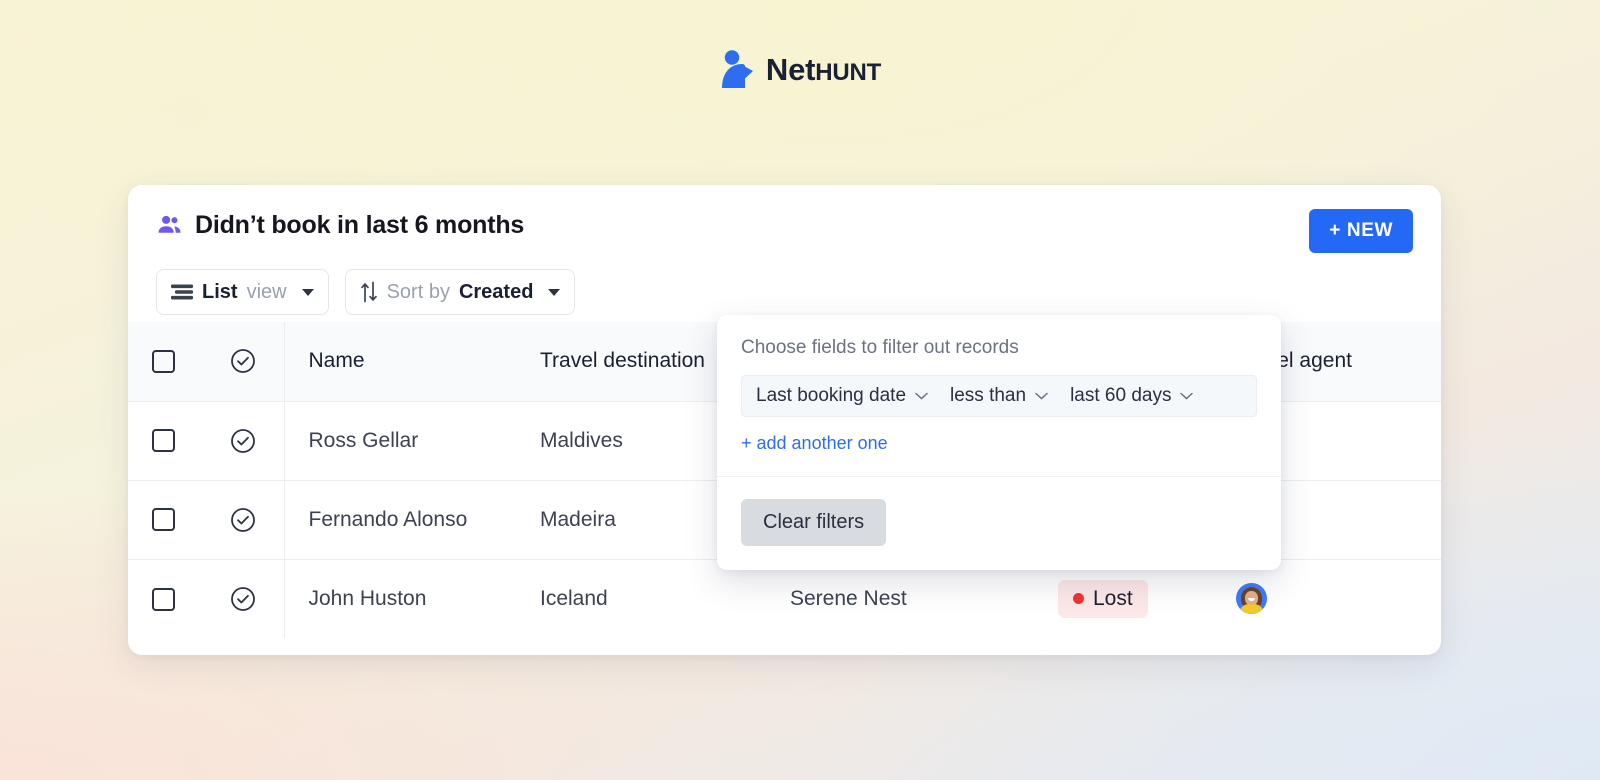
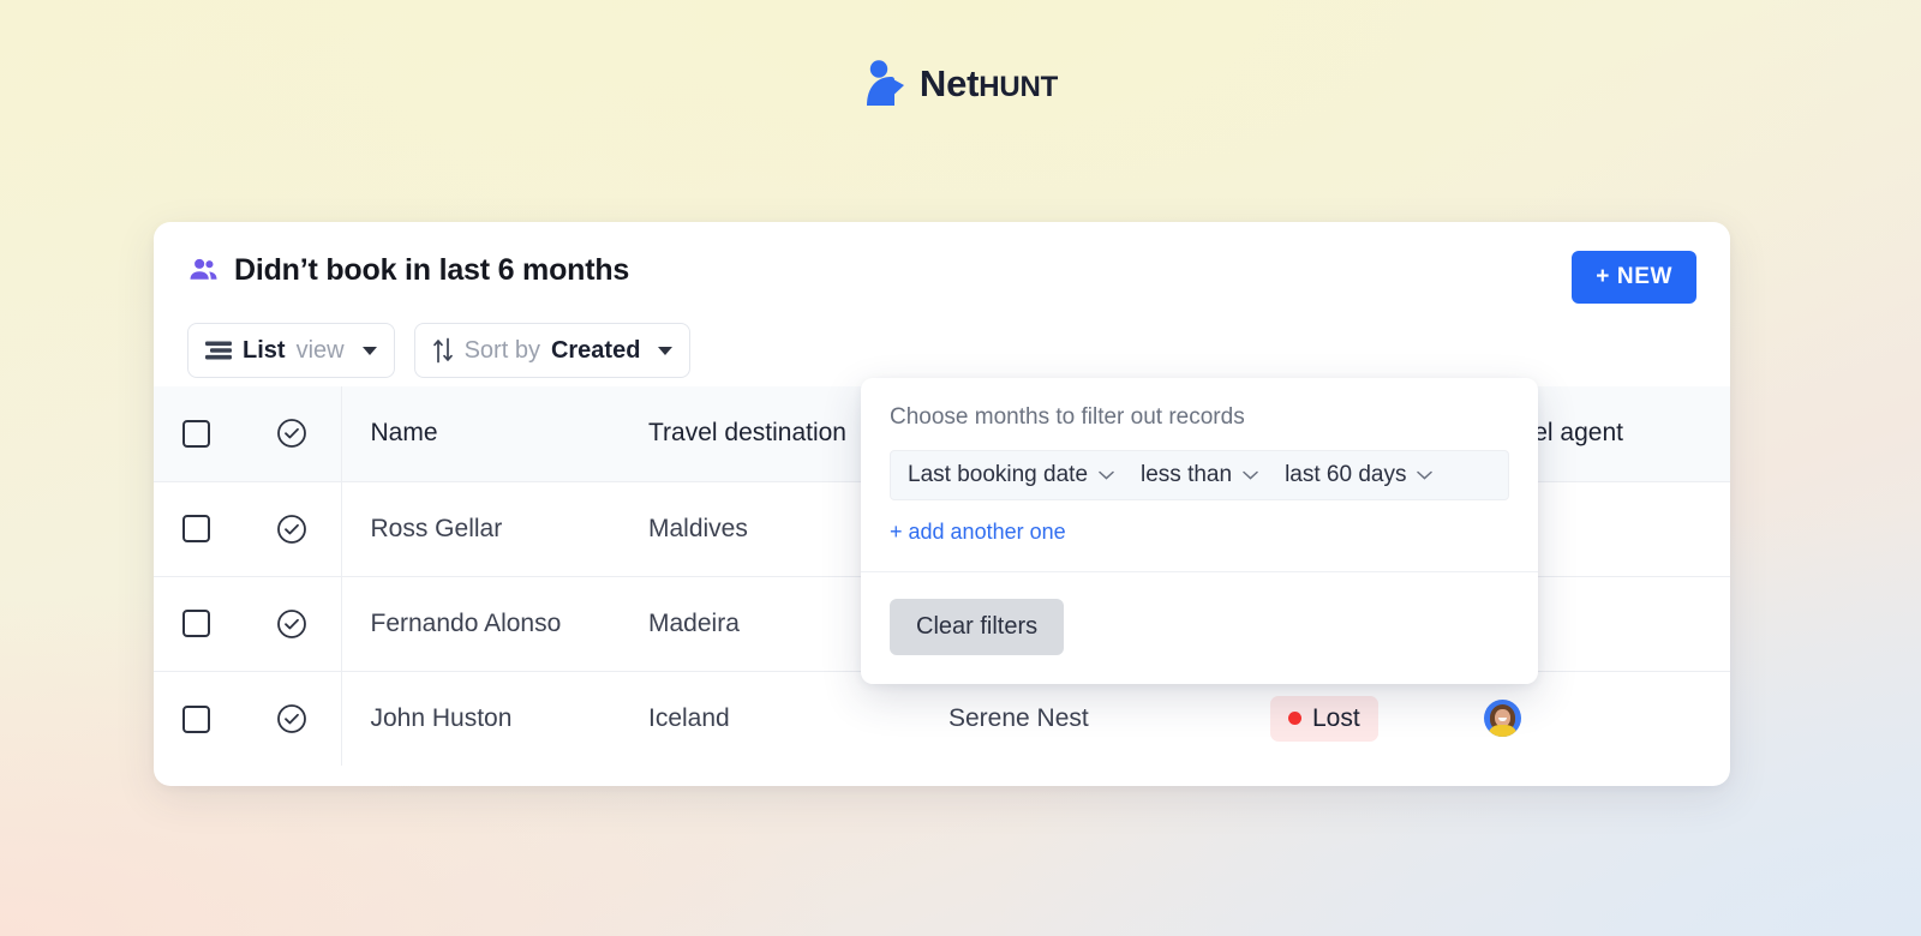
  NetHUNT
  Didn’t book in last 6 months
  + NEW
  List
  view
  Sort by
  Created
  		Ross Gellar	Maldives
  		Fernando Alonso	Madeira
  		John Huston	Iceland	Serene Nest	Lost
- Choose fields to filter out records
+ Choose months to filter out records
  Last booking date
  less than
  last 60 days
  + add another one
  Clear filters
